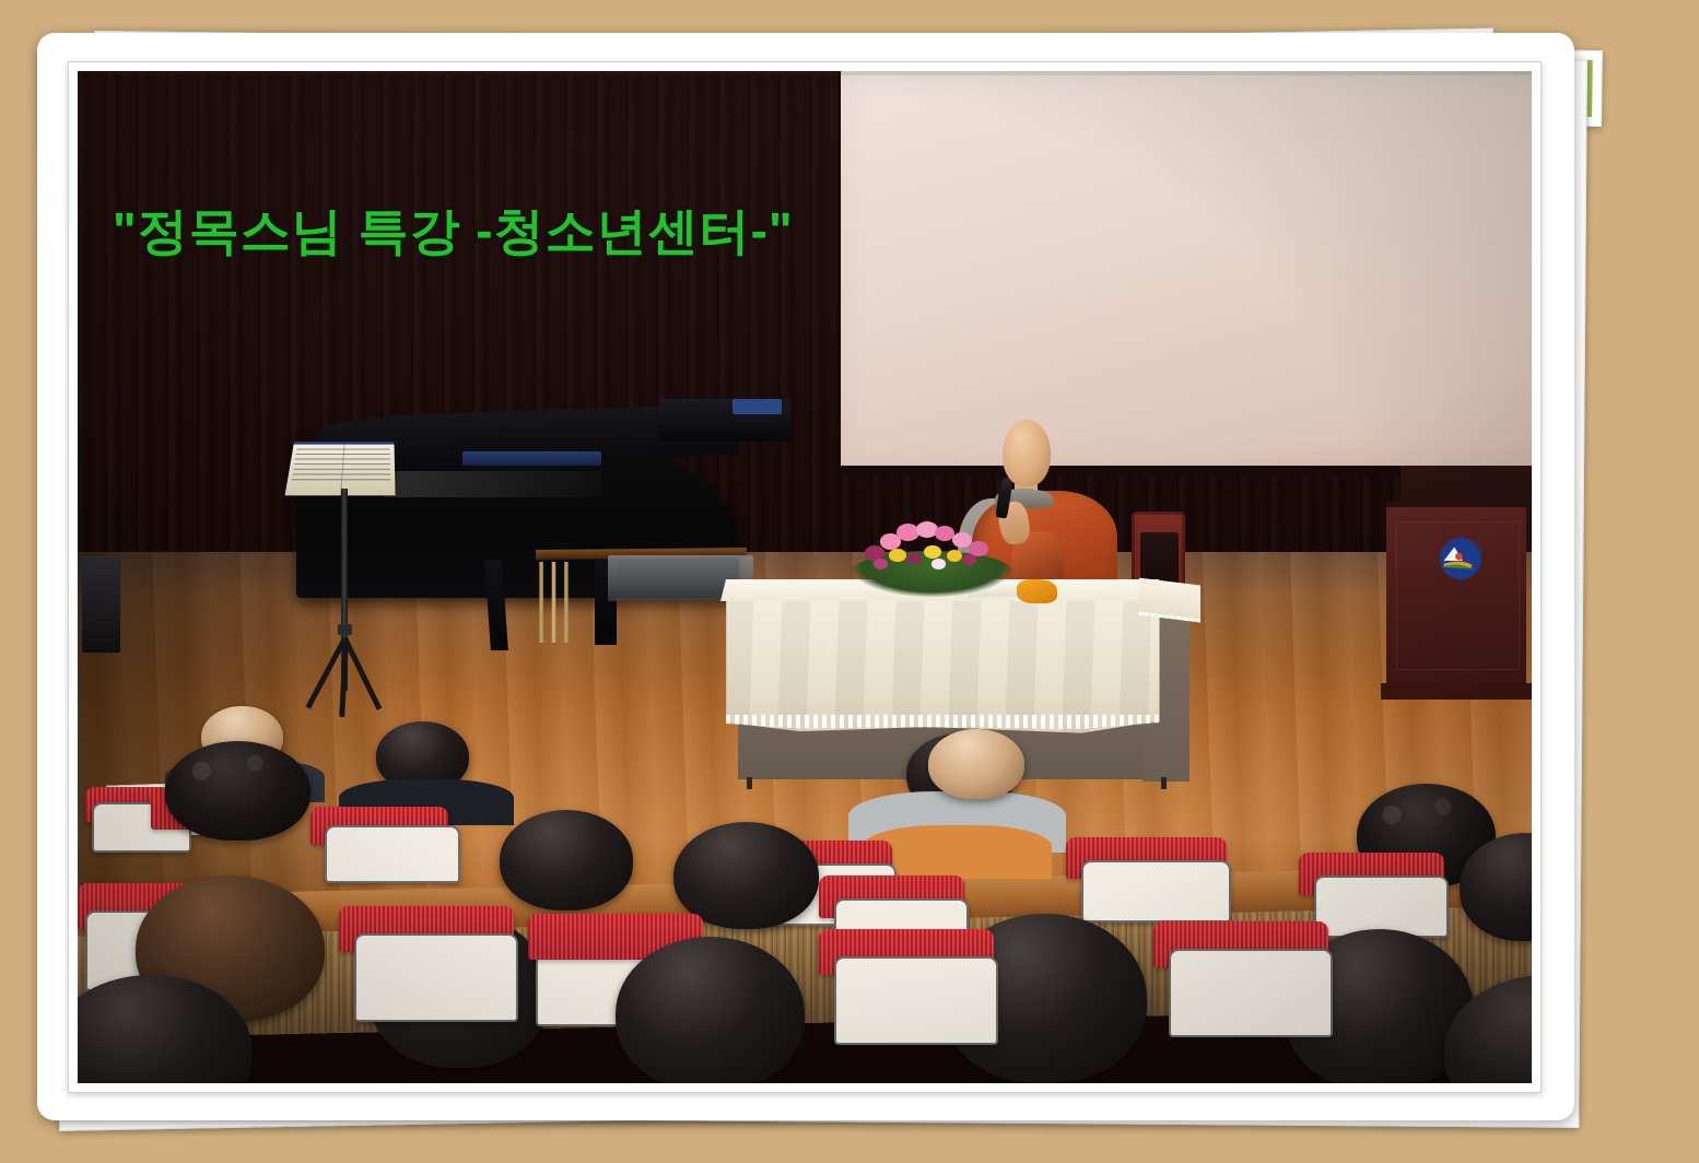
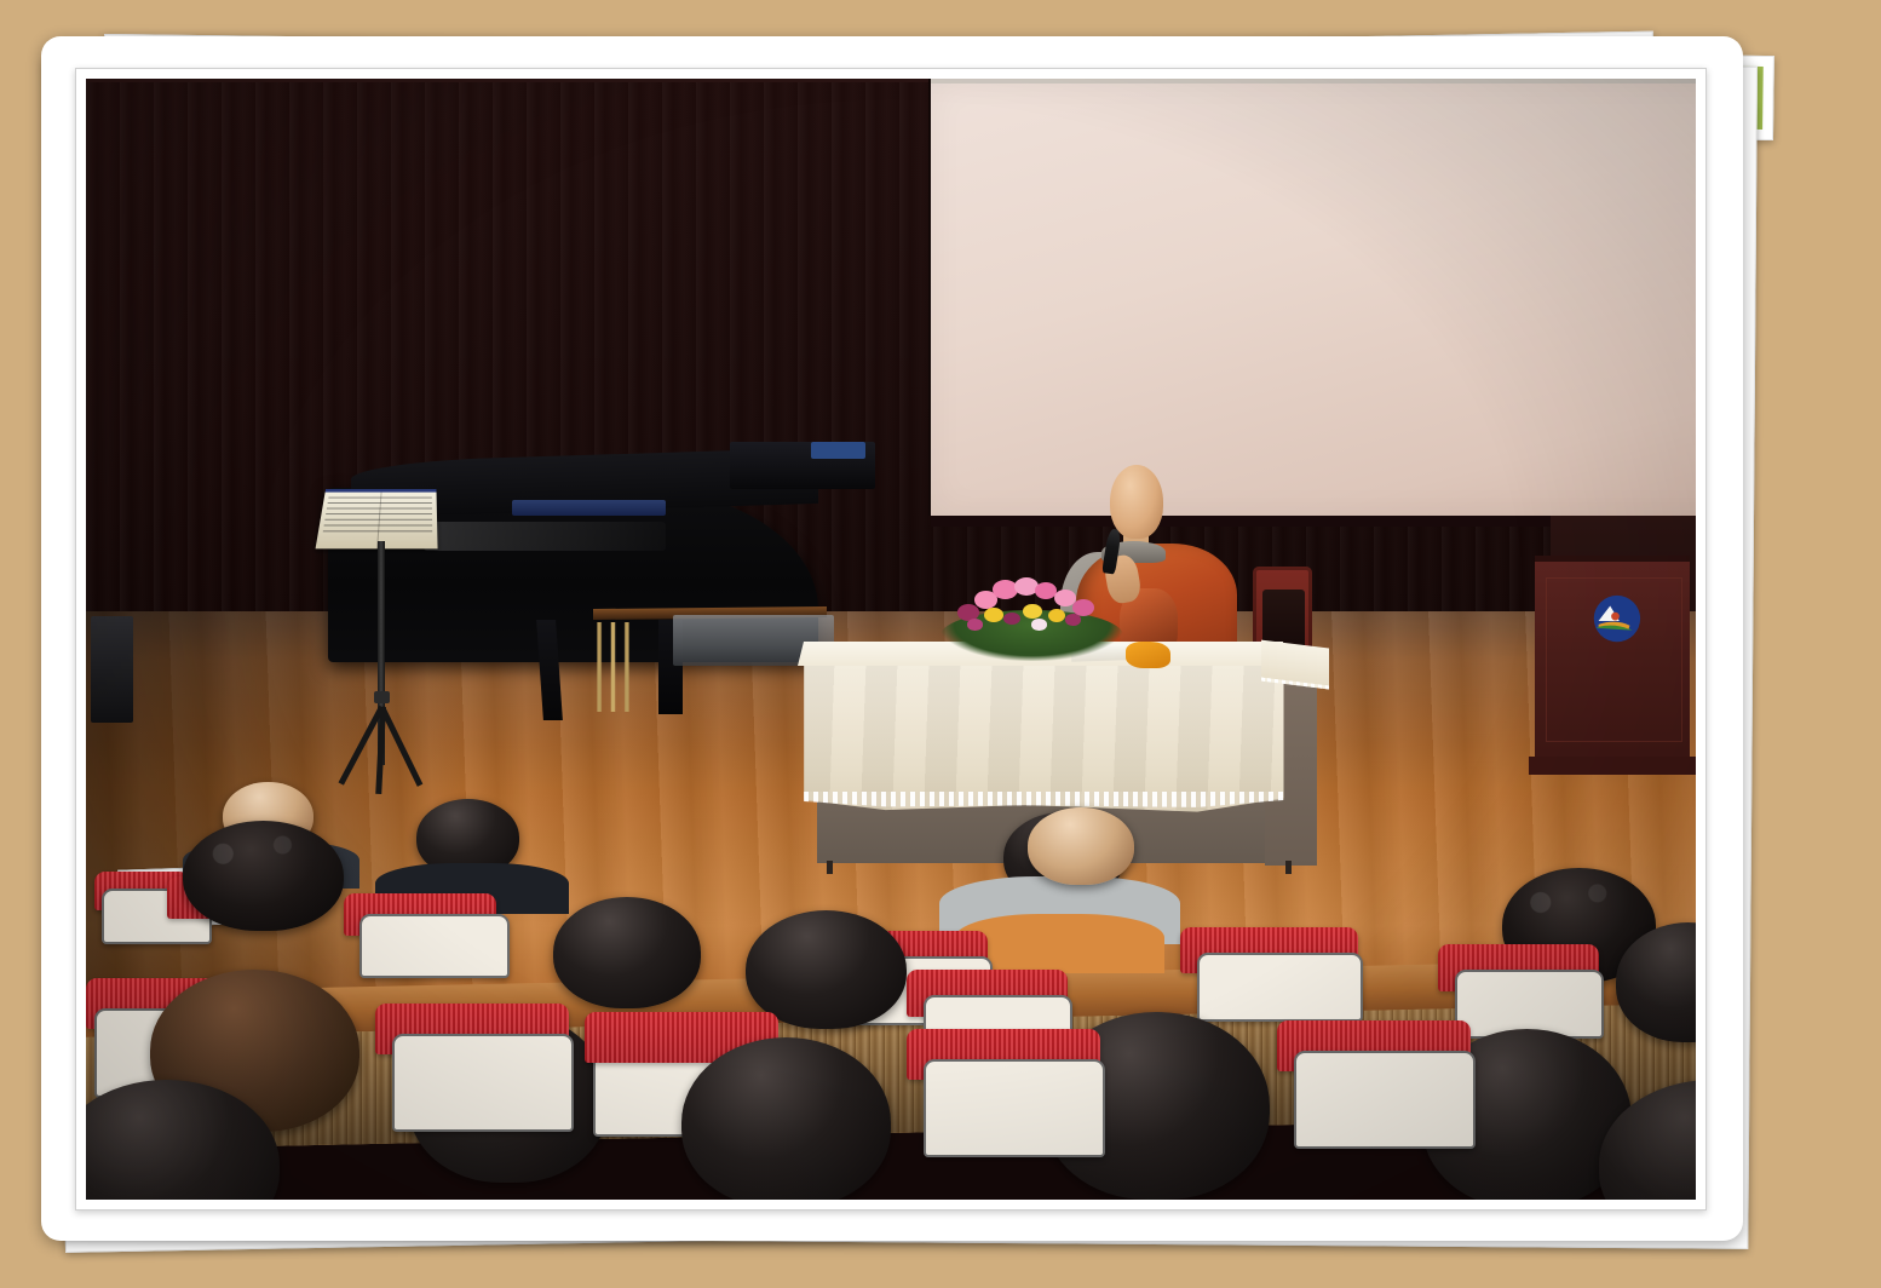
- "정목스님 특강 -청소년센터-"
